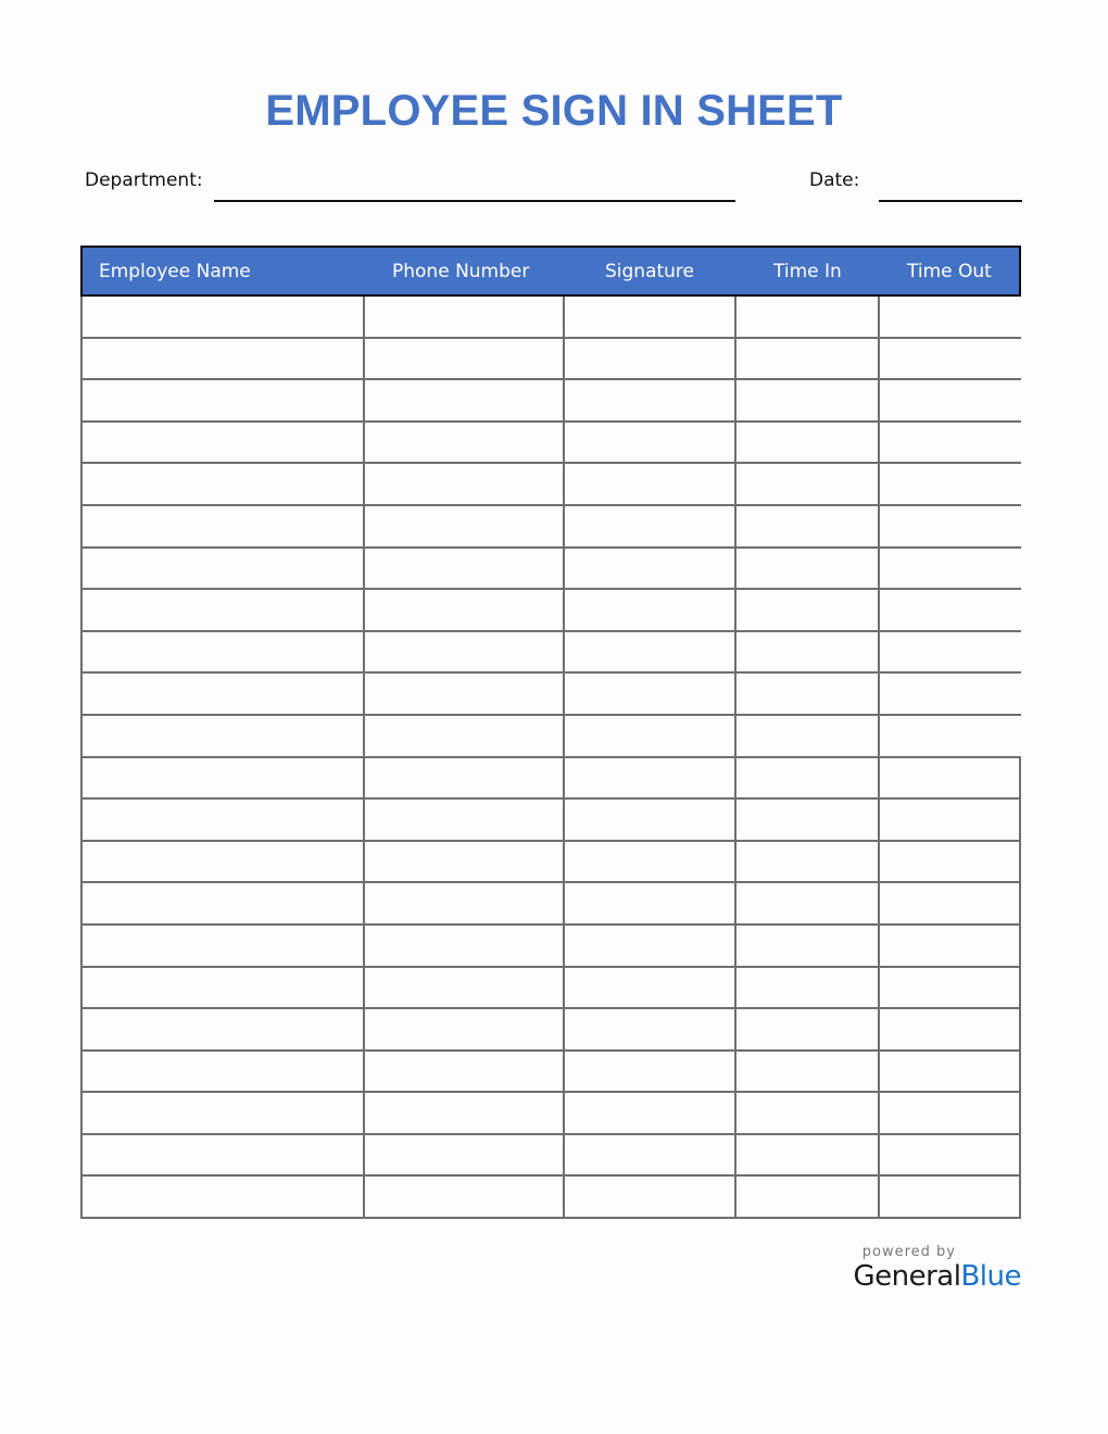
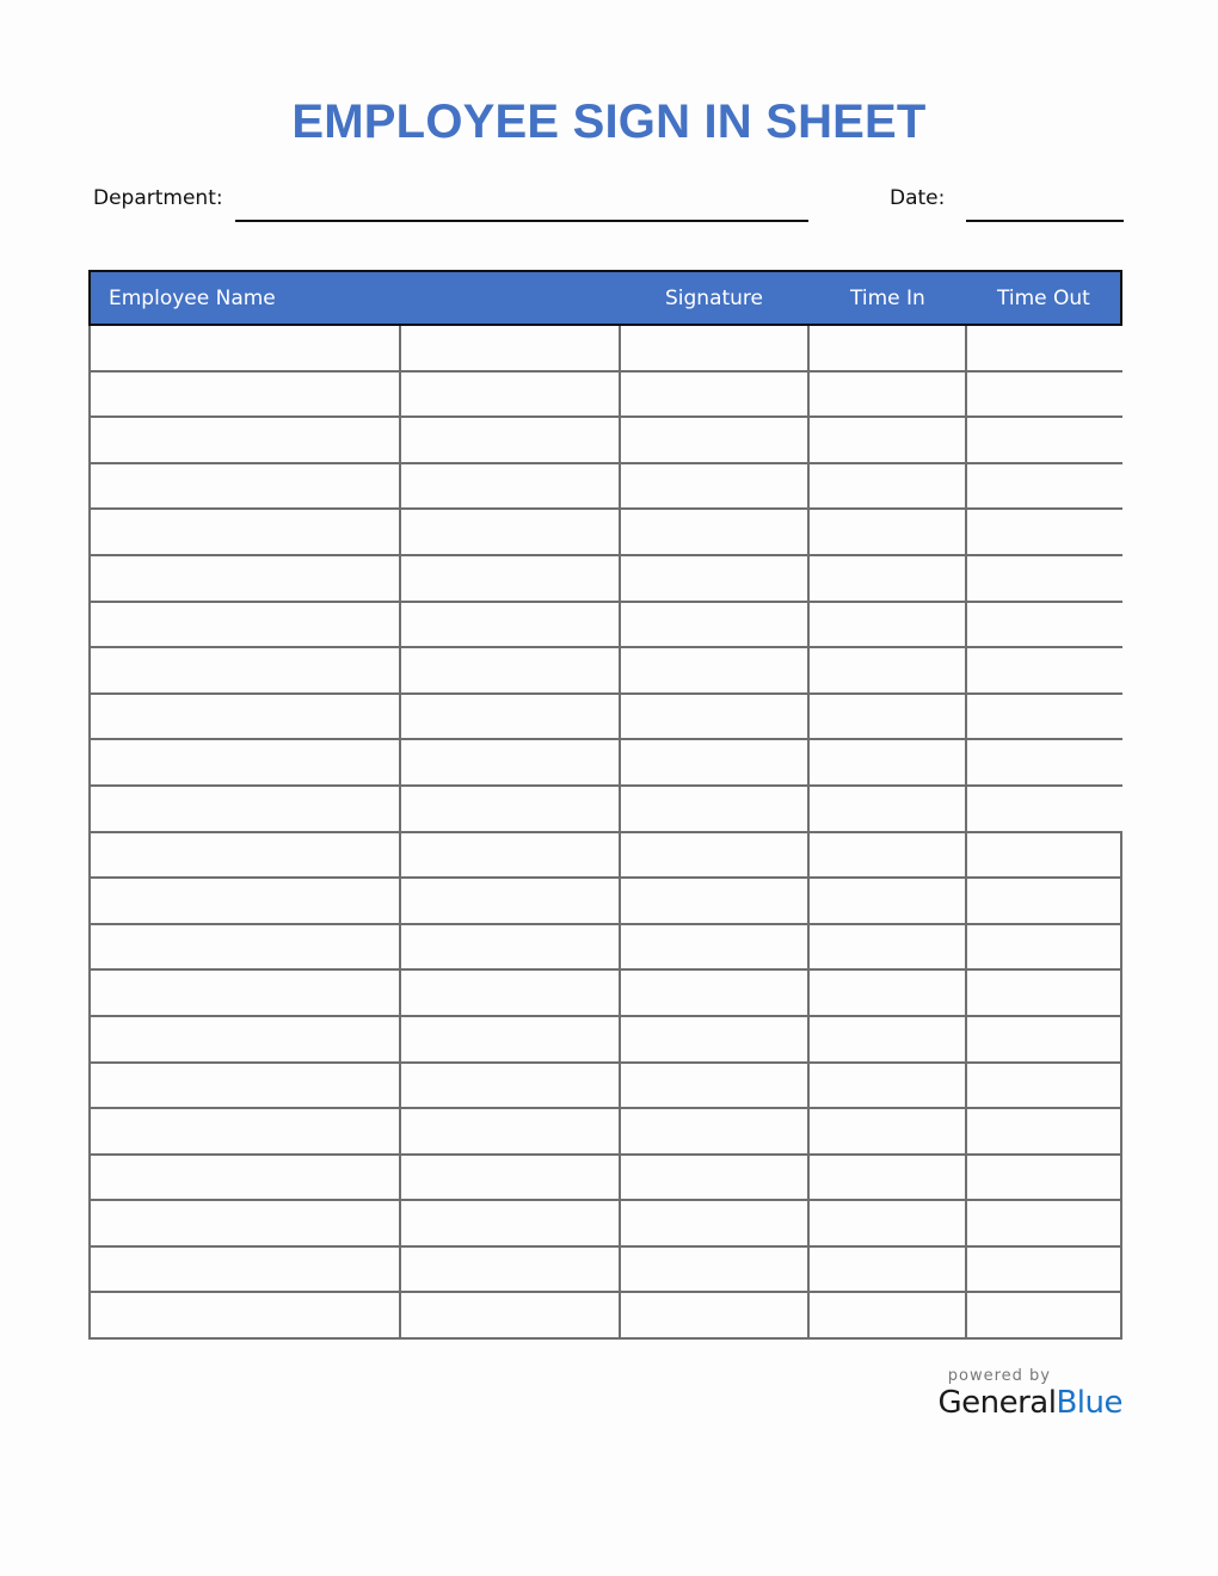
  EMPLOYEE SIGN IN SHEET
  Department:
  Date:
  Employee Name
- Phone Number
  Signature
  Time In
  Time Out
  powered by
  GeneralBlue
